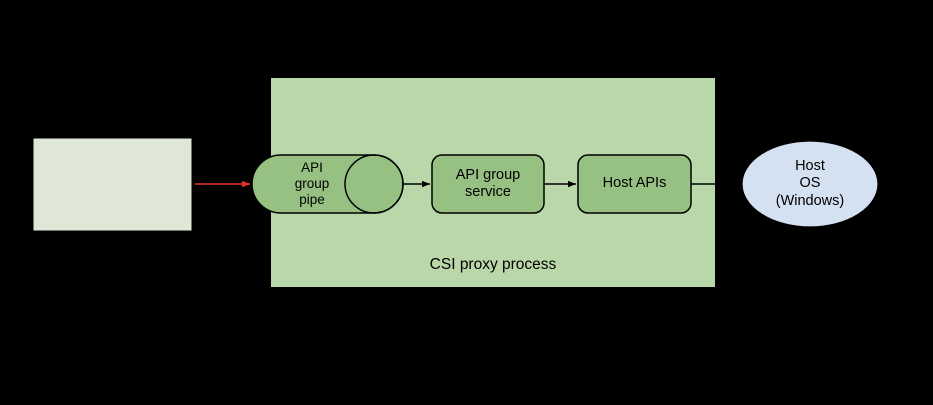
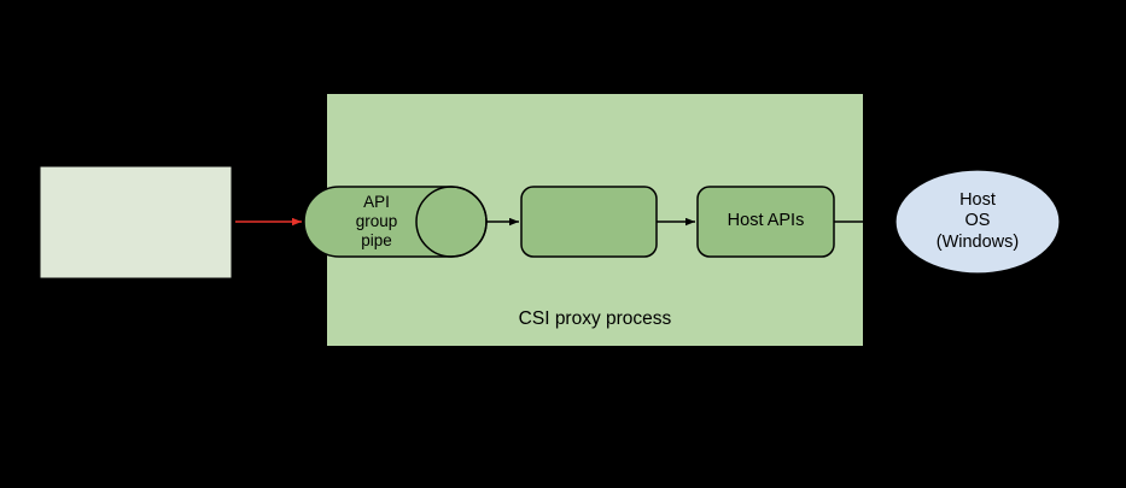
  API
  group
  pipe
- API group
- service
  Host APIs
  Host
  OS
  (Windows)
  CSI proxy process
